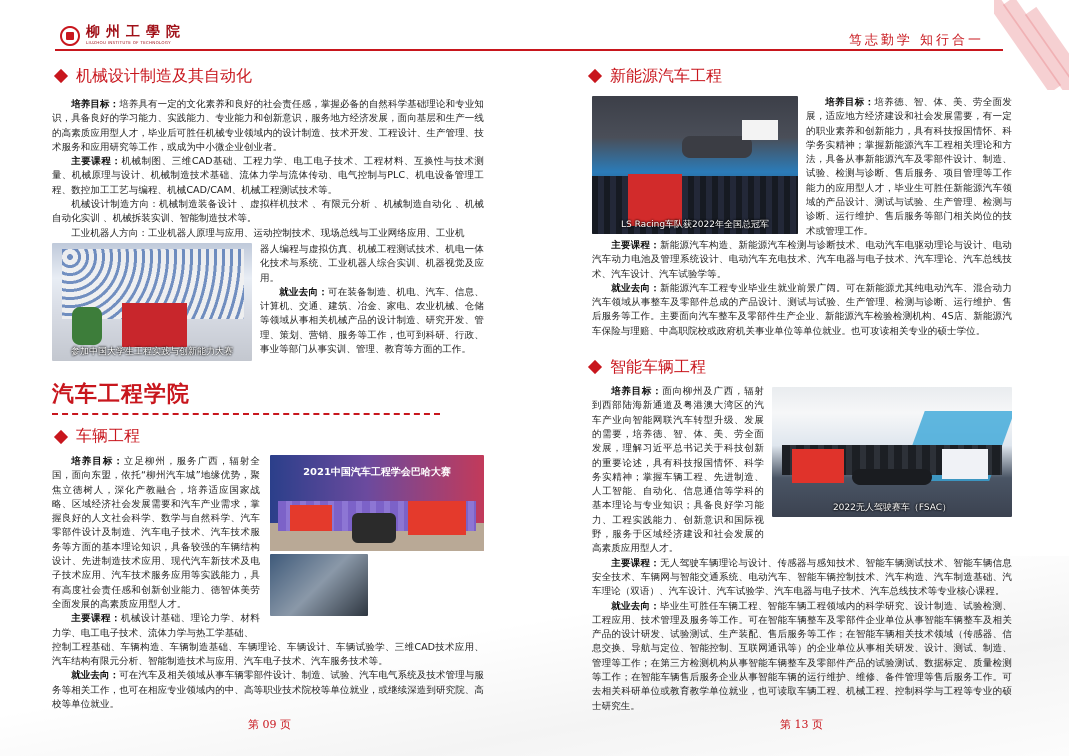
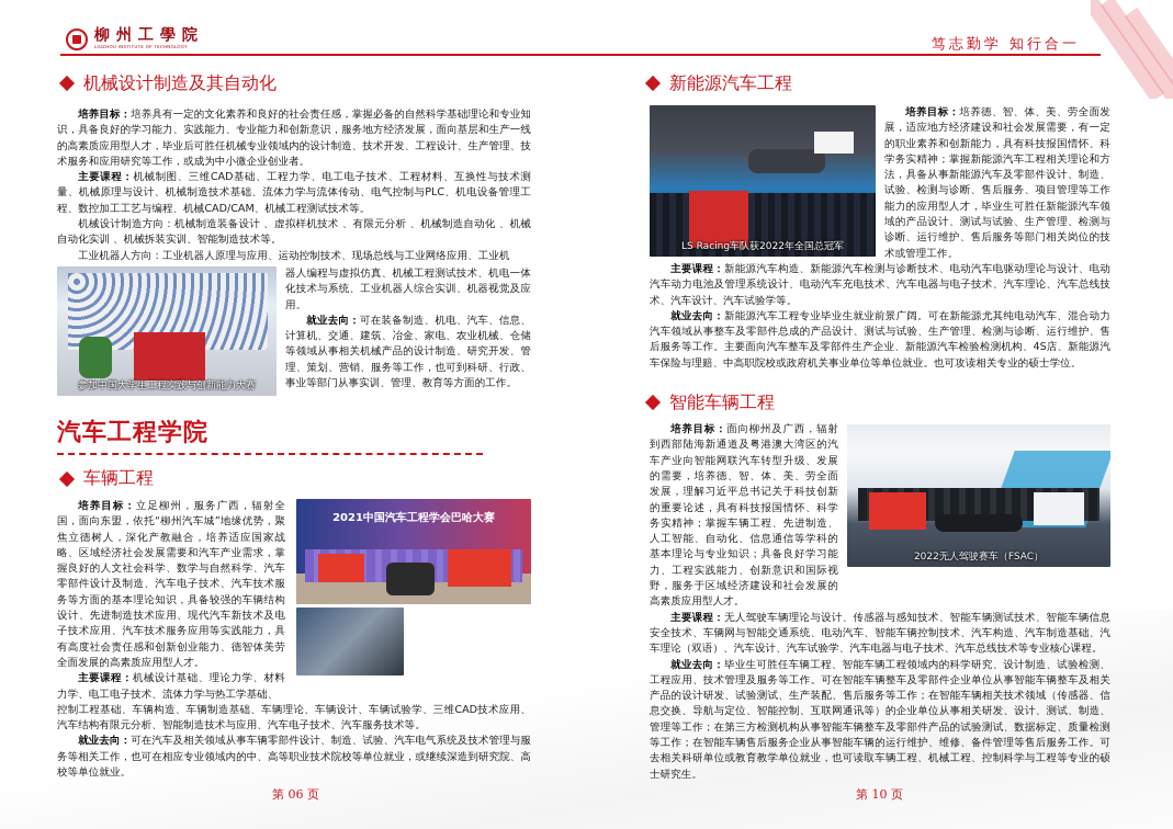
  柳州工學院
  笃志勤学 知行合一
  机械设计制造及其自动化
  培养目标：培养具有一定的文化素养和良好的社会责任感，掌握必备的自然科学基础理论和专业知识，具备良好的学习能力、实践能力、专业能力和创新意识，服务地方经济发展，面向基层和生产一线的高素质应用型人才，毕业后可胜任机械专业领域内的设计制造、技术开发、工程设计、生产管理、技术服务和应用研究等工作，或成为中小微企业创业者。
  主要课程：机械制图、三维CAD基础、工程力学、电工电子技术、工程材料、互换性与技术测量、机械原理与设计、机械制造技术基础、流体力学与流体传动、电气控制与PLC、机电设备管理工程、数控加工工艺与编程、机械CAD/CAM、机械工程测试技术等。
  机械设计制造方向：机械制造装备设计 、虚拟样机技术 、有限元分析 、机械制造自动化 、机械自动化实训 、机械拆装实训、智能制造技术等。
  工业机器人方向：工业机器人原理与应用、运动控制技术、现场总线与工业网络应用、工业机
  参加中国大学生工程实践与创新能力大赛
  器人编程与虚拟仿真、机械工程测试技术、机电一体化技术与系统、工业机器人综合实训、机器视觉及应用。
  就业去向：可在装备制造、机电、汽车、信息、计算机、交通、建筑、冶金、家电、农业机械、仓储等领域从事相关机械产品的设计制造、研究开发、管理、策划、营销、服务等工作，也可到科研、行政、事业等部门从事实训、管理、教育等方面的工作。
  汽车工程学院
  车辆工程
  培养目标：立足柳州，服务广西，辐射全国，面向东盟，依托“柳州汽车城”地缘优势，聚焦立德树人，深化产教融合，培养适应国家战略、区域经济社会发展需要和汽车产业需求，掌握良好的人文社会科学、数学与自然科学、汽车零部件设计及制造、汽车电子技术、汽车技术服务等方面的基本理论知识，具备较强的车辆结构设计、先进制造技术应用、现代汽车新技术及电子技术应用、汽车技术服务应用等实践能力，具有高度社会责任感和创新创业能力、德智体美劳全面发展的高素质应用型人才。
  主要课程：机械设计基础、理论力学、材料力学、电工电子技术、流体力学与热工学基础、
  2021中国汽车工程学会巴哈大赛
  控制工程基础、车辆构造、车辆制造基础、车辆理论、车辆设计、车辆试验学、三维CAD技术应用、汽车结构有限元分析、智能制造技术与应用、汽车电子技术、汽车服务技术等。
  就业去向：可在汽车及相关领域从事车辆零部件设计、制造、试验、汽车电气系统及技术管理与服务等相关工作，也可在相应专业领域内的中、高等职业技术院校等单位就业，或继续深造到研究院、高校等单位就业。
- 第 09 页
+ 第 06 页
  新能源汽车工程
  LS Racing车队获2022年全国总冠军
  培养目标：培养德、智、体、美、劳全面发展，适应地方经济建设和社会发展需要，有一定的职业素养和创新能力，具有科技报国情怀、科学务实精神；掌握新能源汽车工程相关理论和方法，具备从事新能源汽车及零部件设计、制造、试验、检测与诊断、售后服务、项目管理等工作能力的应用型人才，毕业生可胜任新能源汽车领域的产品设计、测试与试验、生产管理、检测与诊断、运行维护、售后服务等部门相关岗位的技术或管理工作。
  主要课程：新能源汽车构造、新能源汽车检测与诊断技术、电动汽车电驱动理论与设计、电动汽车动力电池及管理系统设计、电动汽车充电技术、汽车电器与电子技术、汽车理论、汽车总线技术、汽车设计、汽车试验学等。
  就业去向：新能源汽车工程专业毕业生就业前景广阔。可在新能源尤其纯电动汽车、混合动力汽车领域从事整车及零部件总成的产品设计、测试与试验、生产管理、检测与诊断、运行维护、售后服务等工作。主要面向汽车整车及零部件生产企业、新能源汽车检验检测机构、4S店、新能源汽车保险与理赔、中高职院校或政府机关事业单位等单位就业。也可攻读相关专业的硕士学位。
  智能车辆工程
  培养目标：面向柳州及广西，辐射到西部陆海新通道及粤港澳大湾区的汽车产业向智能网联汽车转型升级、发展的需要，培养德、智、体、美、劳全面发展，理解习近平总书记关于科技创新的重要论述，具有科技报国情怀、科学务实精神；掌握车辆工程、先进制造、人工智能、自动化、信息通信等学科的基本理论与专业知识；具备良好学习能力、工程实践能力、创新意识和国际视野，服务于区域经济建设和社会发展的高素质应用型人才。
  2022无人驾驶赛车（FSAC）
  主要课程：无人驾驶车辆理论与设计、传感器与感知技术、智能车辆测试技术、智能车辆信息安全技术、车辆网与智能交通系统、电动汽车、智能车辆控制技术、汽车构造、汽车制造基础、汽车理论（双语）、汽车设计、汽车试验学、汽车电器与电子技术、汽车总线技术等专业核心课程。
  就业去向：毕业生可胜任车辆工程、智能车辆工程领域内的科学研究、设计制造、试验检测、工程应用、技术管理及服务等工作。可在智能车辆整车及零部件企业单位从事智能车辆整车及相关产品的设计研发、试验测试、生产装配、售后服务等工作；在智能车辆相关技术领域（传感器、信息交换、导航与定位、智能控制、互联网通讯等）的企业单位从事相关研发、设计、测试、制造、管理等工作；在第三方检测机构从事智能车辆整车及零部件产品的试验测试、数据标定、质量检测等工作；在智能车辆售后服务企业从事智能车辆的运行维护、维修、备件管理等售后服务工作。可去相关科研单位或教育教学单位就业，也可读取车辆工程、机械工程、控制科学与工程等专业的硕士研究生。
- 第 13 页
+ 第 10 页
